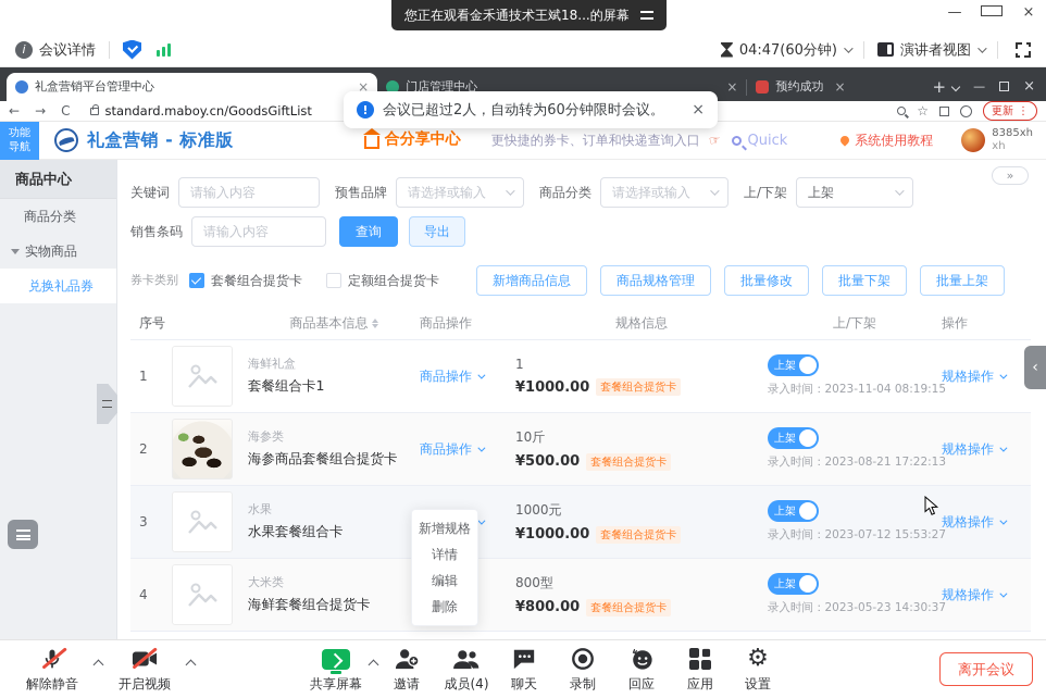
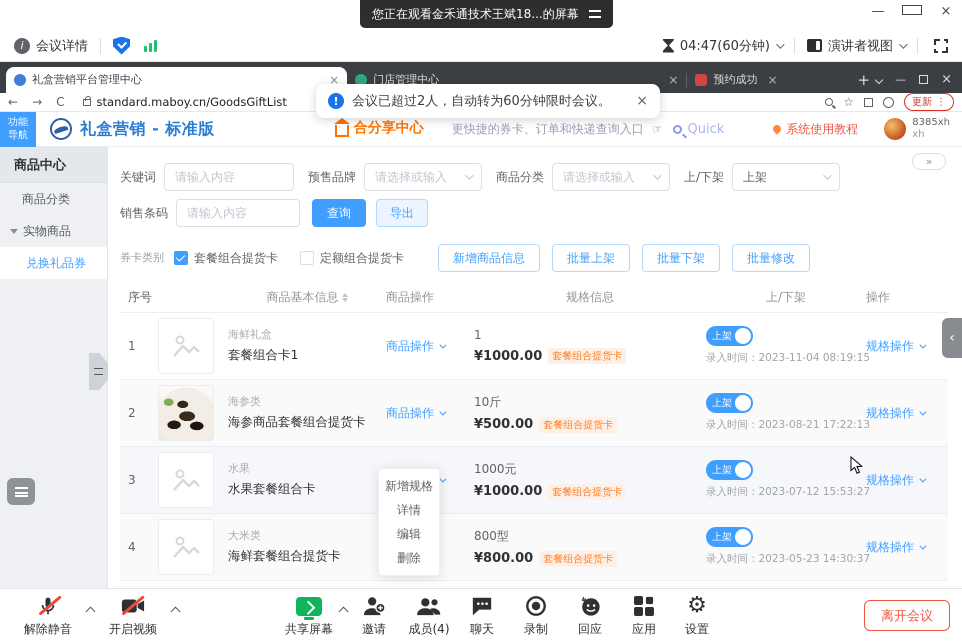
  您正在观看金禾通技术王斌18...的屏幕
  —
  ×
  i
  会议详情
  04:47(60分钟)
  演讲者视图
  礼盒营销平台管理中心
  ×
  门店管理中心
  ×
  预约成功
  ×
  +
  —
  ×
  ←
  →
  C
  standard.maboy.cn/GoodsGiftList
  ☆
  更新
  ⋮
  功能
  导航
  礼盒营销 - 标准版
  合分享中心
  更快捷的券卡、订单和快递查询入口
  Quick
  系统使用教程
  8385xh
  xh
  商品中心
  商品分类
  实物商品
  兑换礼品券
  »
  关键词
  请输入内容
  预售品牌
  请选择或输入
  商品分类
  请选择或输入
  上/下架
  上架
  销售条码
  请输入内容
  查询
  导出
  券卡类别
  套餐组合提货卡
  定额组合提货卡
  新增商品信息
- 商品规格管理
- 批量修改
+ 批量上架
  批量下架
- 批量上架
+ 批量修改
  序号
  商品基本信息
  商品操作
  规格信息
  上/下架
  操作
  1
  海鲜礼盒
  套餐组合卡1
  商品操作
  1
  ¥1000.00
  套餐组合提货卡
  上架
  录入时间：2023-11-04 08:19:15
  规格操作
  2
  海参类
  海参商品套餐组合提货卡
  商品操作
  10斤
  ¥500.00
  套餐组合提货卡
  上架
  录入时间：2023-08-21 17:22:13
  规格操作
  3
  水果
  水果套餐组合卡
  1000元
  ¥1000.00
  套餐组合提货卡
  上架
  录入时间：2023-07-12 15:53:27
  规格操作
  4
  大米类
  海鲜套餐组合提货卡
  800型
  ¥800.00
  套餐组合提货卡
  上架
  录入时间：2023-05-23 14:30:37
  规格操作
  新增规格
  详情
  编辑
  删除
  !
  会议已超过2人，自动转为60分钟限时会议。
  ×
  ‹
  解除静音
  开启视频
  共享屏幕
  邀请
  成员(4)
  聊天
  录制
  回应
  应用
  ⚙
  设置
  离开会议
